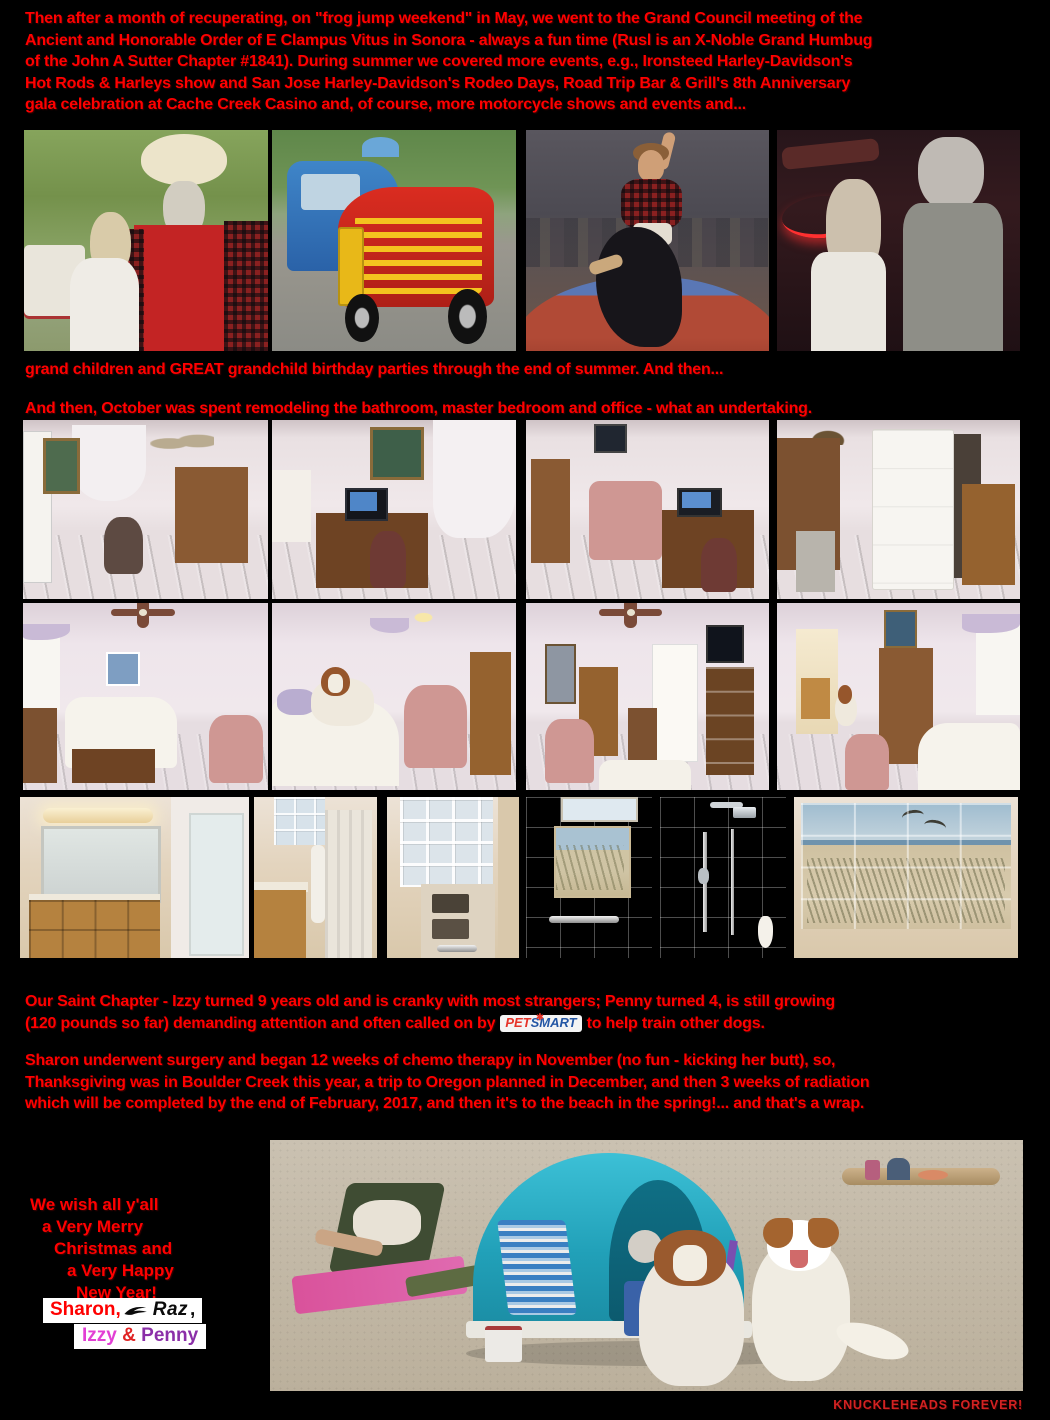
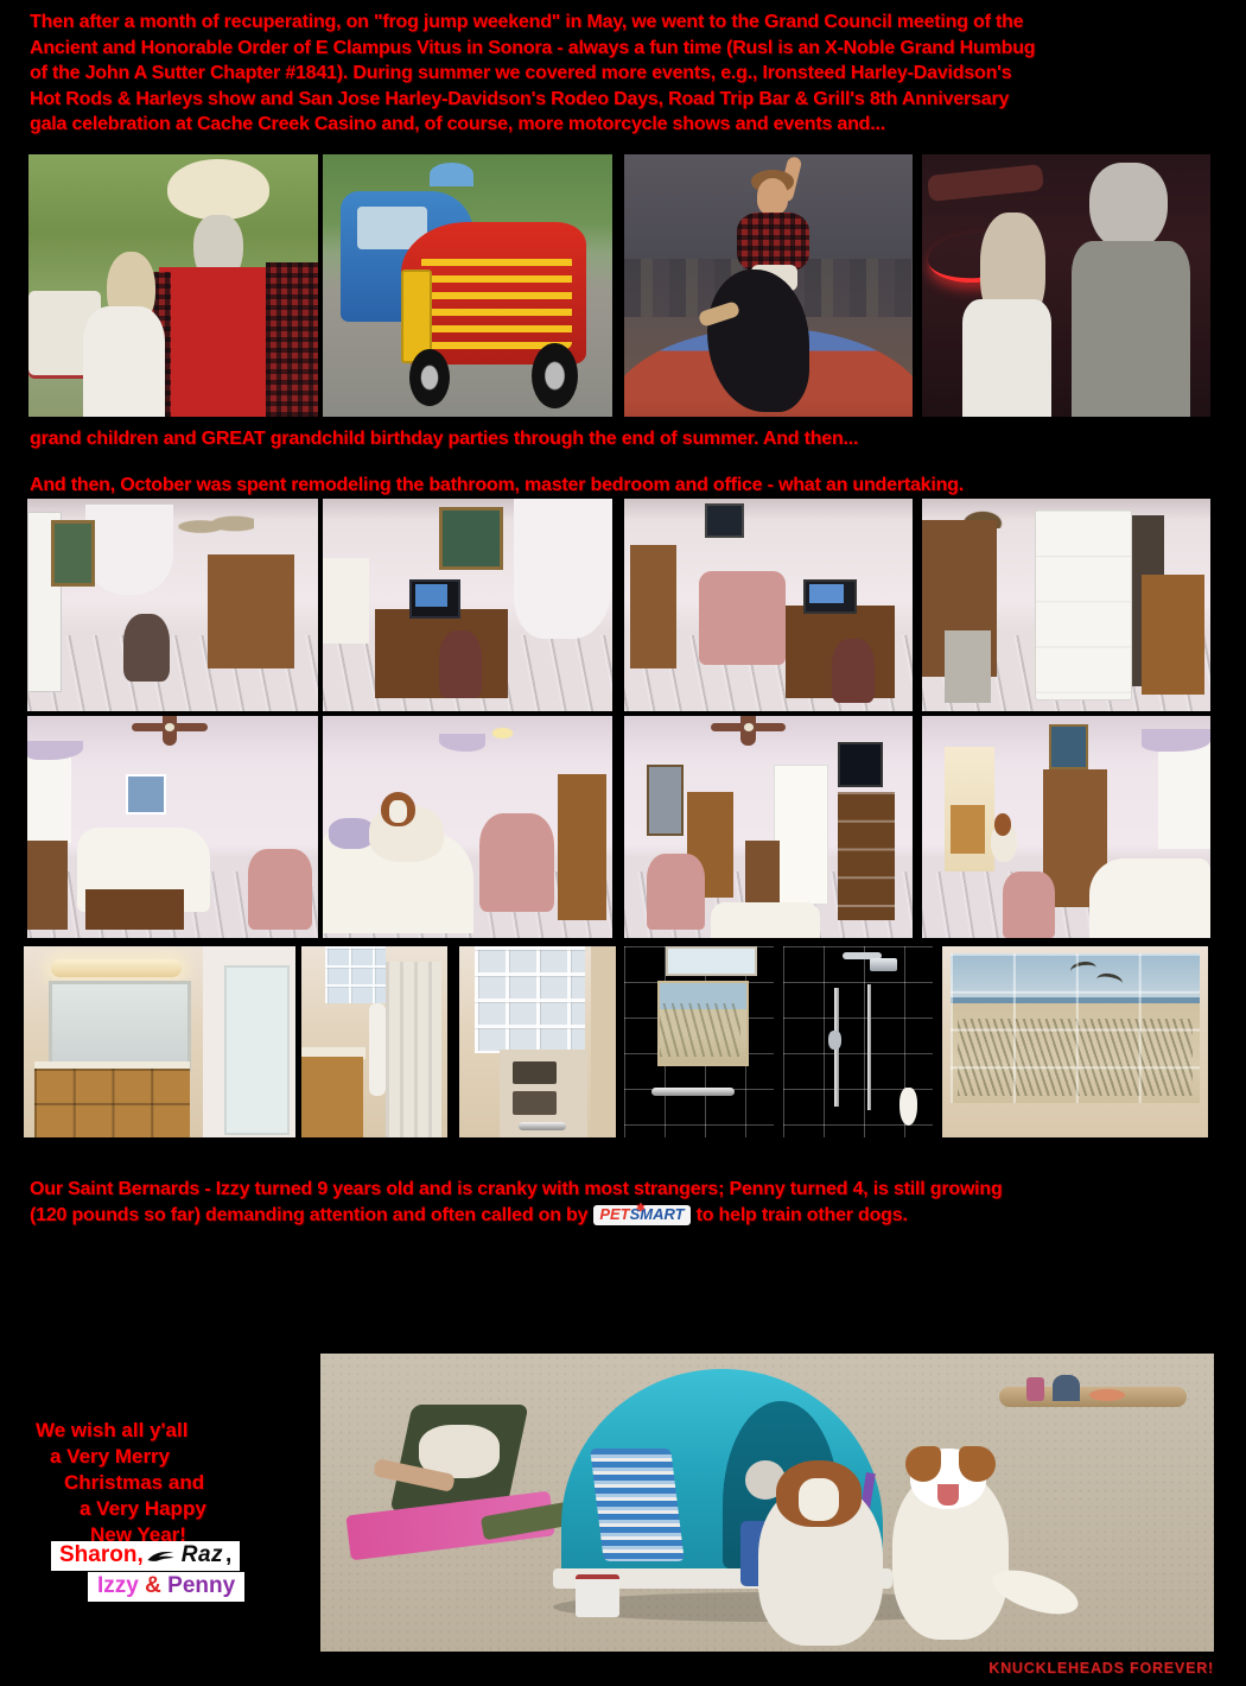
  Then after a month of recuperating, on "frog jump weekend" in May, we went to the Grand Council meeting of the
  Ancient and Honorable Order of E Clampus Vitus in Sonora - always a fun time (Rusl is an X-Noble Grand Humbug
  of the John A Sutter Chapter #1841). During summer we covered more events, e.g., Ironsteed Harley-Davidson's
  Hot Rods & Harleys show and San Jose Harley-Davidson's Rodeo Days, Road Trip Bar & Grill's 8th Anniversary
  gala celebration at Cache Creek Casino and, of course, more motorcycle shows and events and...
  grand children and GREAT grandchild birthday parties through the end of summer. And then...
  And then, October was spent remodeling the bathroom, master bedroom and office - what an undertaking.
- Our Saint Chapter - Izzy turned 9 years old and is cranky with most strangers; Penny turned 4, is still growing
+ Our Saint Bernards - Izzy turned 9 years old and is cranky with most strangers; Penny turned 4, is still growing
  (120 pounds so far) demanding attention and often called on by
  ✱
  PETSMART
  to help train other dogs.
- Sharon underwent surgery and began 12 weeks of chemo therapy in November (no fun - kicking her butt), so,
- Thanksgiving was in Boulder Creek this year, a trip to Oregon planned in December, and then 3 weeks of radiation
- which will be completed by the end of February, 2017, and then it's to the beach in the spring!... and that's a wrap.
  We wish all y'all
  a Very Merry
  Christmas and
  a Very Happy
  New Year!
  Sharon,
  Raz
  ,
  Izzy & Penny
  KNUCKLEHEADS FOREVER!
